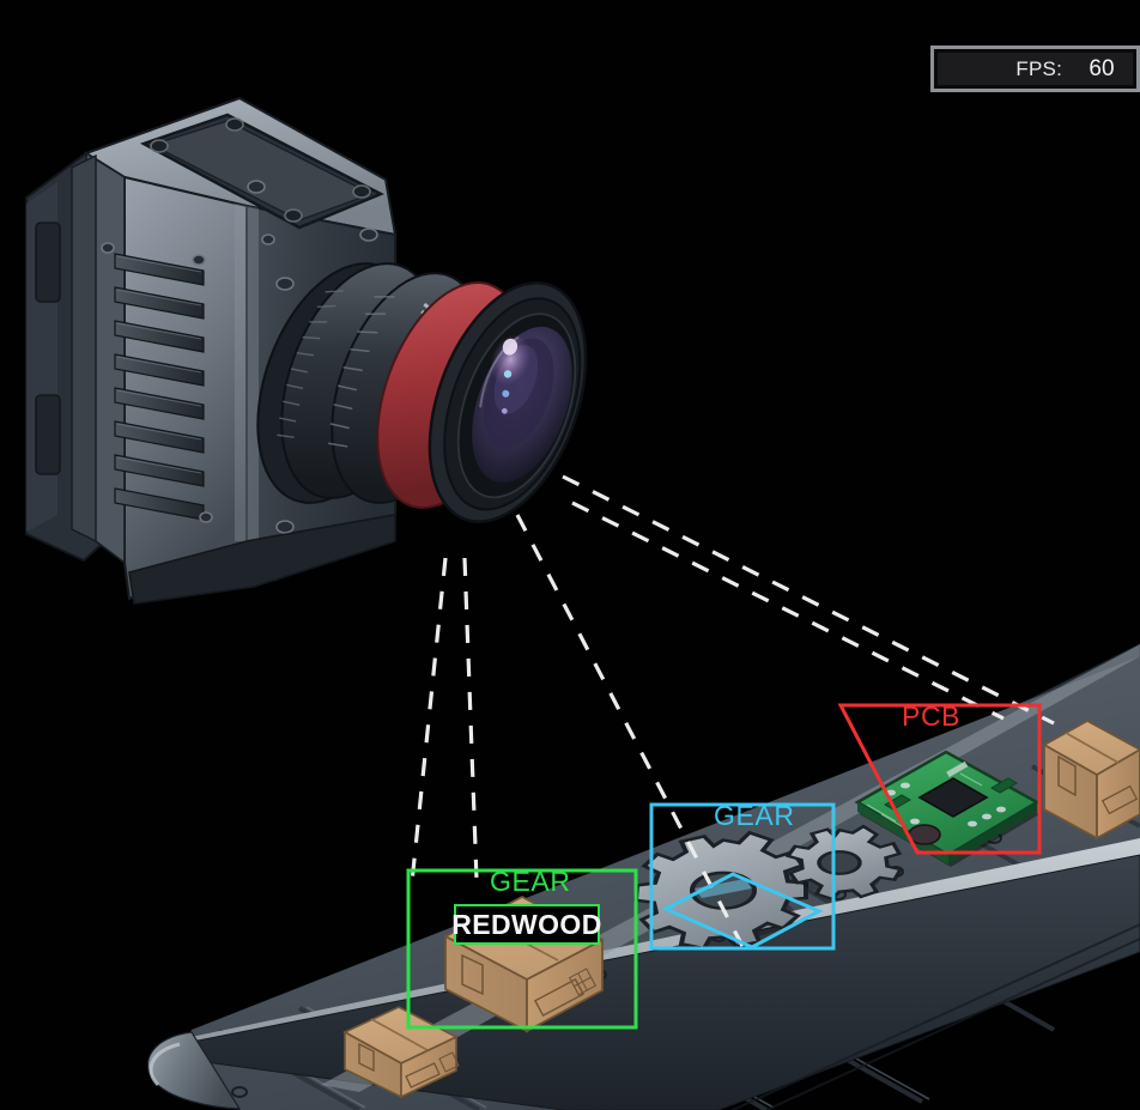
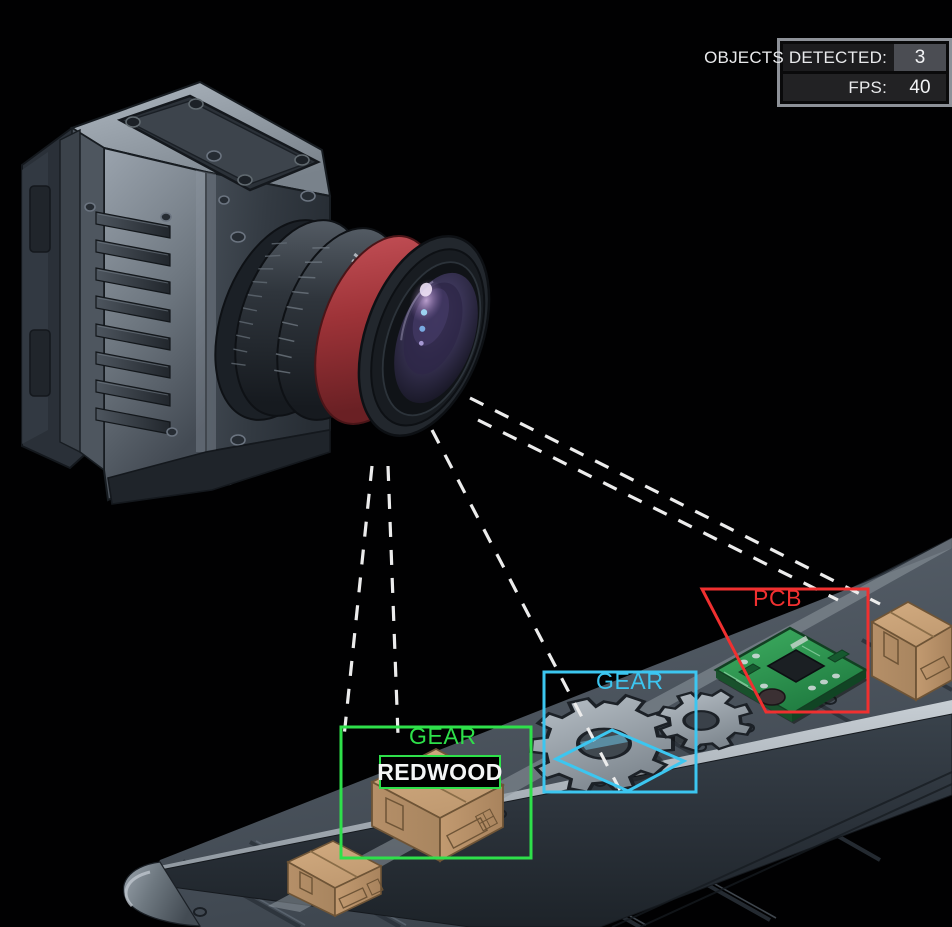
  GEAR
  GEAR
  PCB
  REDWOOD
+ OBJECTS DETECTED:
+ 3
  FPS:
- 60
+ 40
